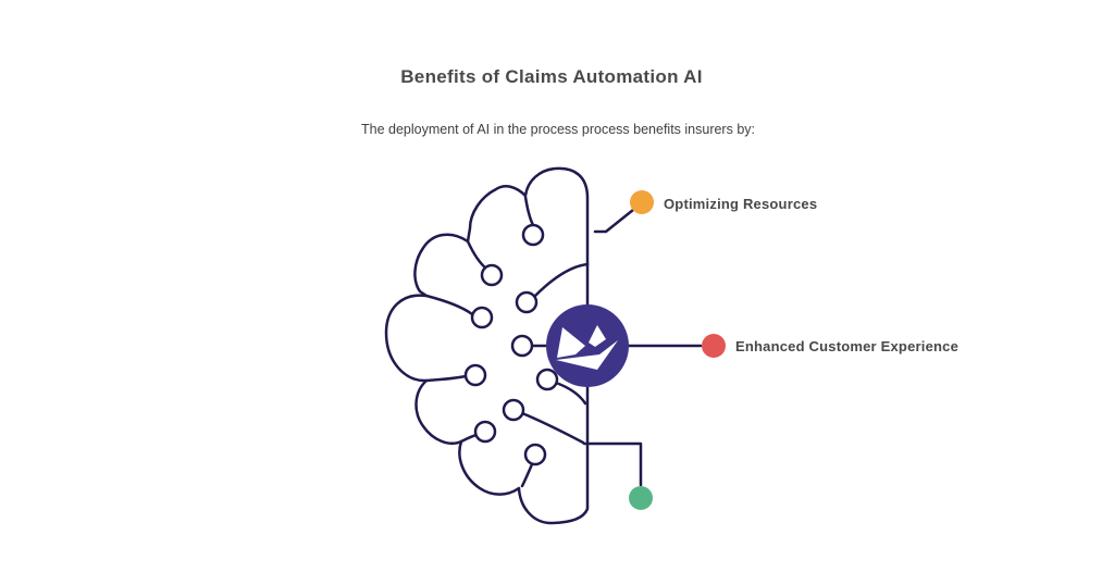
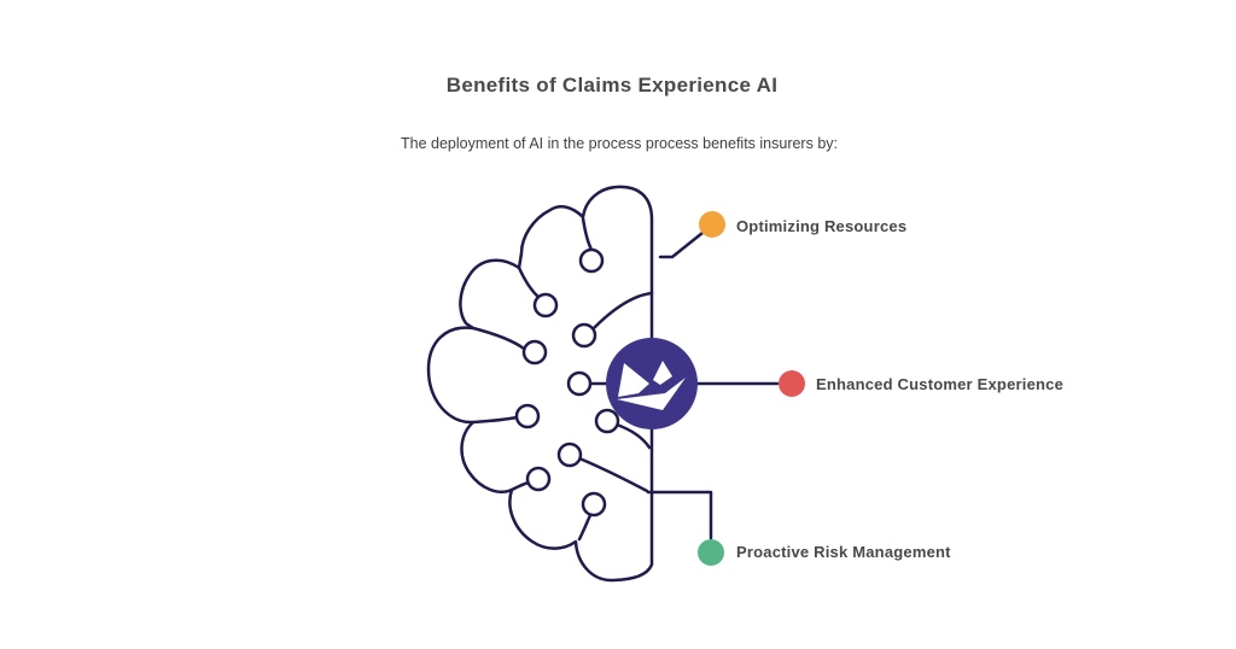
- Benefits of Claims Automation AI
+ Benefits of Claims Experience AI
  The deployment of AI in the process process benefits insurers by:
  Optimizing Resources
  Enhanced Customer Experience
+ Proactive Risk Management
